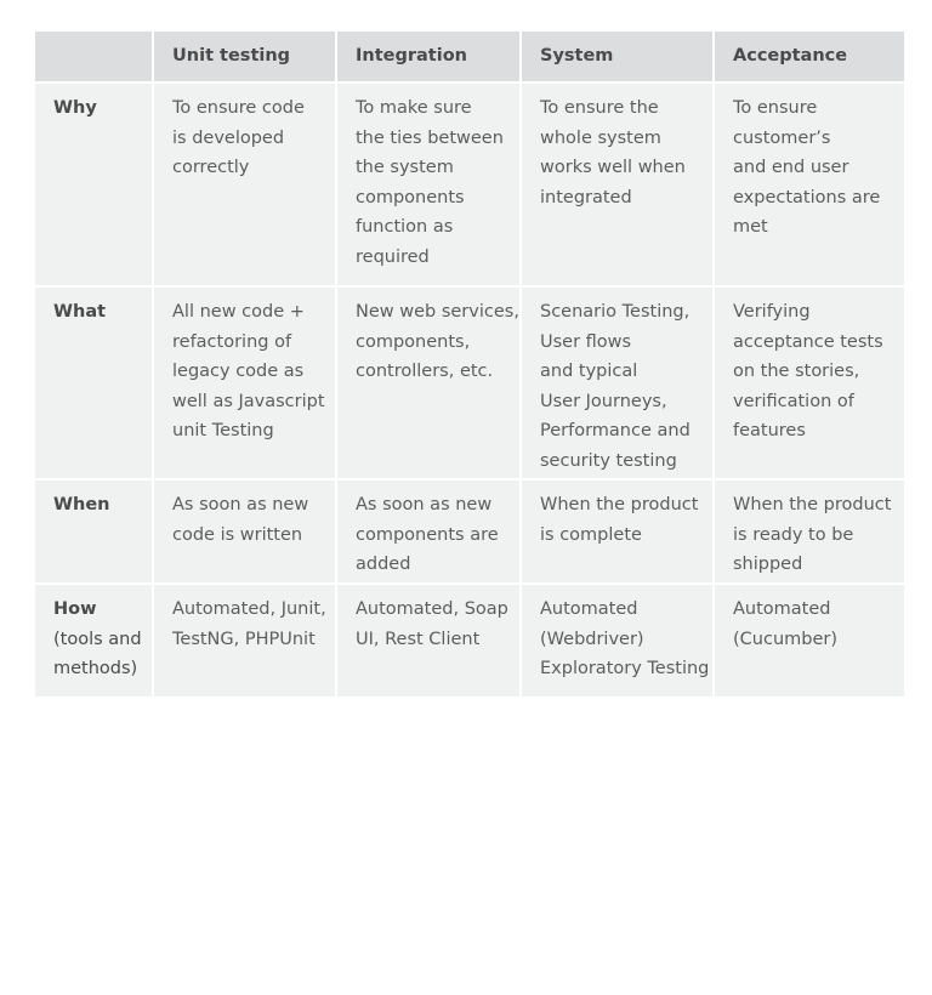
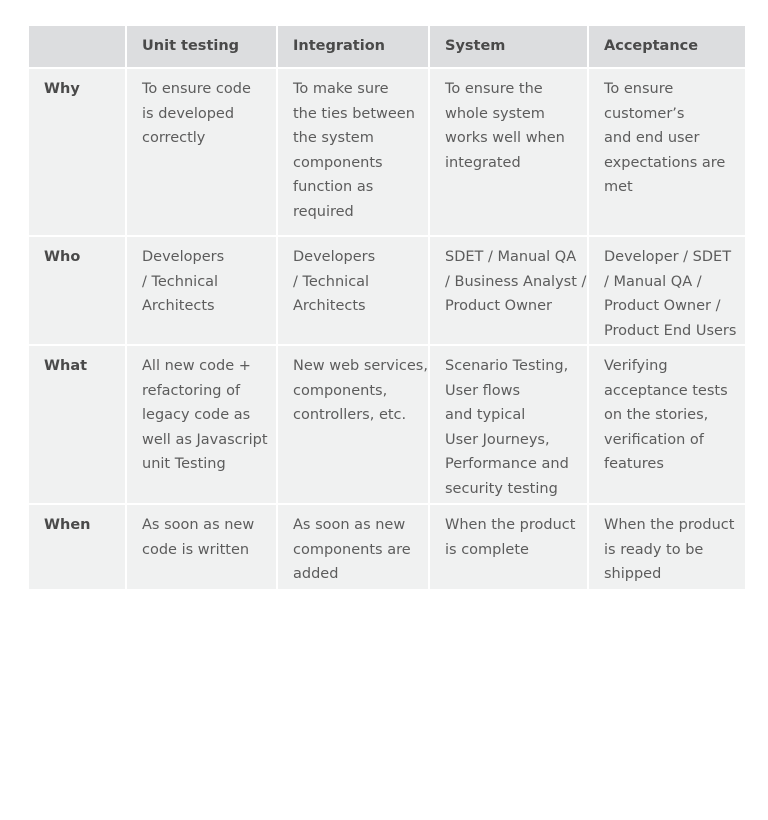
  	Unit testing	Integration	System	Acceptance
  Why	To ensure codeis developedcorrectly	To make surethe ties betweenthe systemcomponentsfunction asrequired	To ensure thewhole systemworks well whenintegrated	To ensurecustomer’sand end userexpectations aremet
+ Who	Developers/ TechnicalArchitects	Developers/ TechnicalArchitects	SDET / Manual QA/ Business Analyst /Product Owner	Developer / SDET/ Manual QA /Product Owner /Product End Users
  What	All new code +refactoring oflegacy code aswell as Javascriptunit Testing	New web services,components,controllers, etc.	Scenario Testing,User flowsand typicalUser Journeys,Performance andsecurity testing	Verifyingacceptance testson the stories,verification offeatures
  When	As soon as newcode is written	As soon as newcomponents areadded	When the productis complete	When the productis ready to beshipped
- How(tools andmethods)	Automated, Junit,TestNG, PHPUnit	Automated, SoapUI, Rest Client	Automated(Webdriver)Exploratory Testing	Automated(Cucumber)
